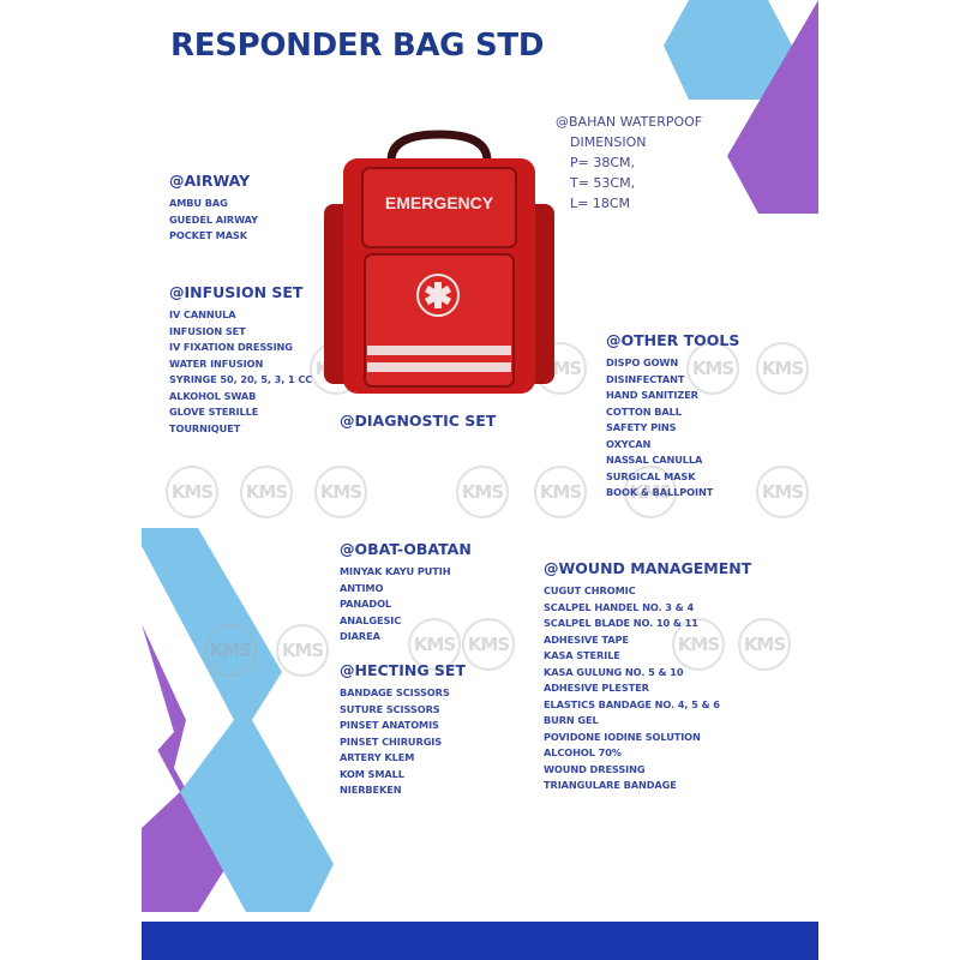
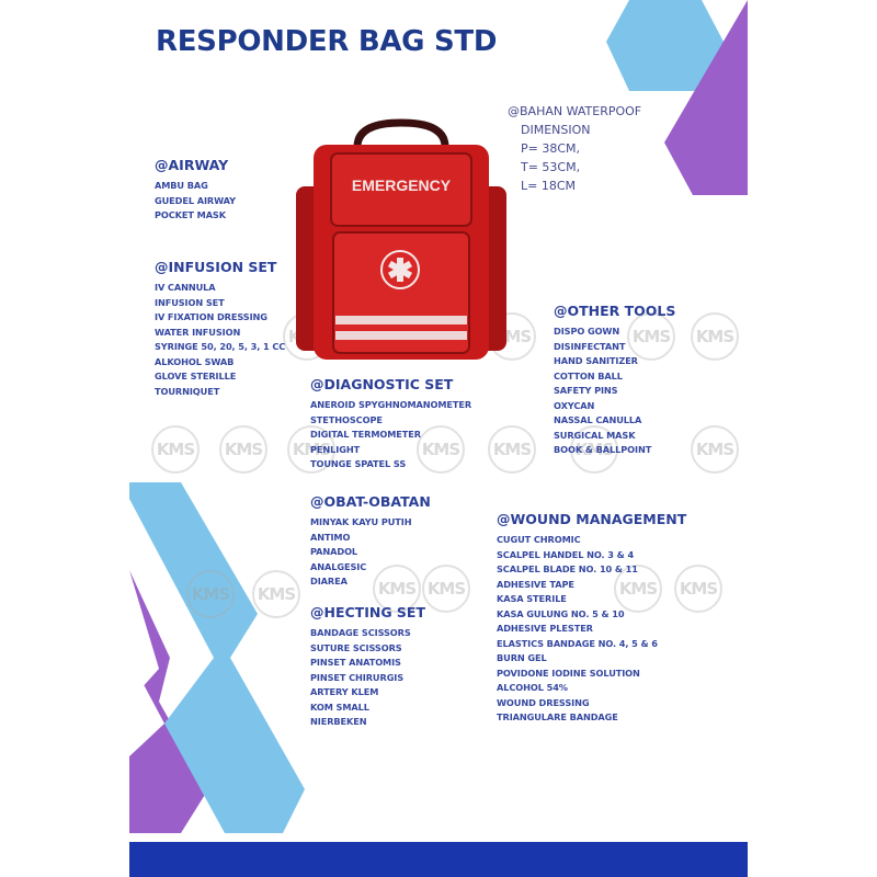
  KMS
  KMS
  KMS
  KMS
  KMS
  KMS
  KMS
  KMS
  KMS
  KMS
  KMS
  KMS
  KMS
  KMS
  KMS
  RESPONDER BAG STD
  @BAHAN WATERPOOF
  DIMENSION
  P= 38CM,
  T= 53CM,
  L= 18CM
  EMERGENCY
  @AIRWAY
  AMBU BAG
  GUEDEL AIRWAY
  POCKET MASK
  @INFUSION SET
  IV CANNULA
  INFUSION SET
  IV FIXATION DRESSING
  WATER INFUSION
  SYRINGE 50, 20, 5, 3, 1 CC
  ALKOHOL SWAB
  GLOVE STERILLE
  TOURNIQUET
  @DIAGNOSTIC SET
+ ANEROID SPYGHNOMANOMETER
+ STETHOSCOPE
+ DIGITAL TERMOMETER
+ PENLIGHT
+ TOUNGE SPATEL SS
  @OTHER TOOLS
  DISPO GOWN
  DISINFECTANT
  HAND SANITIZER
  COTTON BALL
  SAFETY PINS
  OXYCAN
  NASSAL CANULLA
  SURGICAL MASK
  BOOK & BALLPOINT
  @OBAT-OBATAN
  MINYAK KAYU PUTIH
  ANTIMO
  PANADOL
  ANALGESIC
  DIAREA
  @HECTING SET
  BANDAGE SCISSORS
  SUTURE SCISSORS
  PINSET ANATOMIS
  PINSET CHIRURGIS
  ARTERY KLEM
  KOM SMALL
  NIERBEKEN
  @WOUND MANAGEMENT
  CUGUT CHROMIC
  SCALPEL HANDEL NO. 3 & 4
  SCALPEL BLADE NO. 10 & 11
  ADHESIVE TAPE
  KASA STERILE
  KASA GULUNG NO. 5 & 10
  ADHESIVE PLESTER
  ELASTICS BANDAGE NO. 4, 5 & 6
  BURN GEL
  POVIDONE IODINE SOLUTION
- ALCOHOL 70%
+ ALCOHOL 54%
  WOUND DRESSING
  TRIANGULARE BANDAGE
